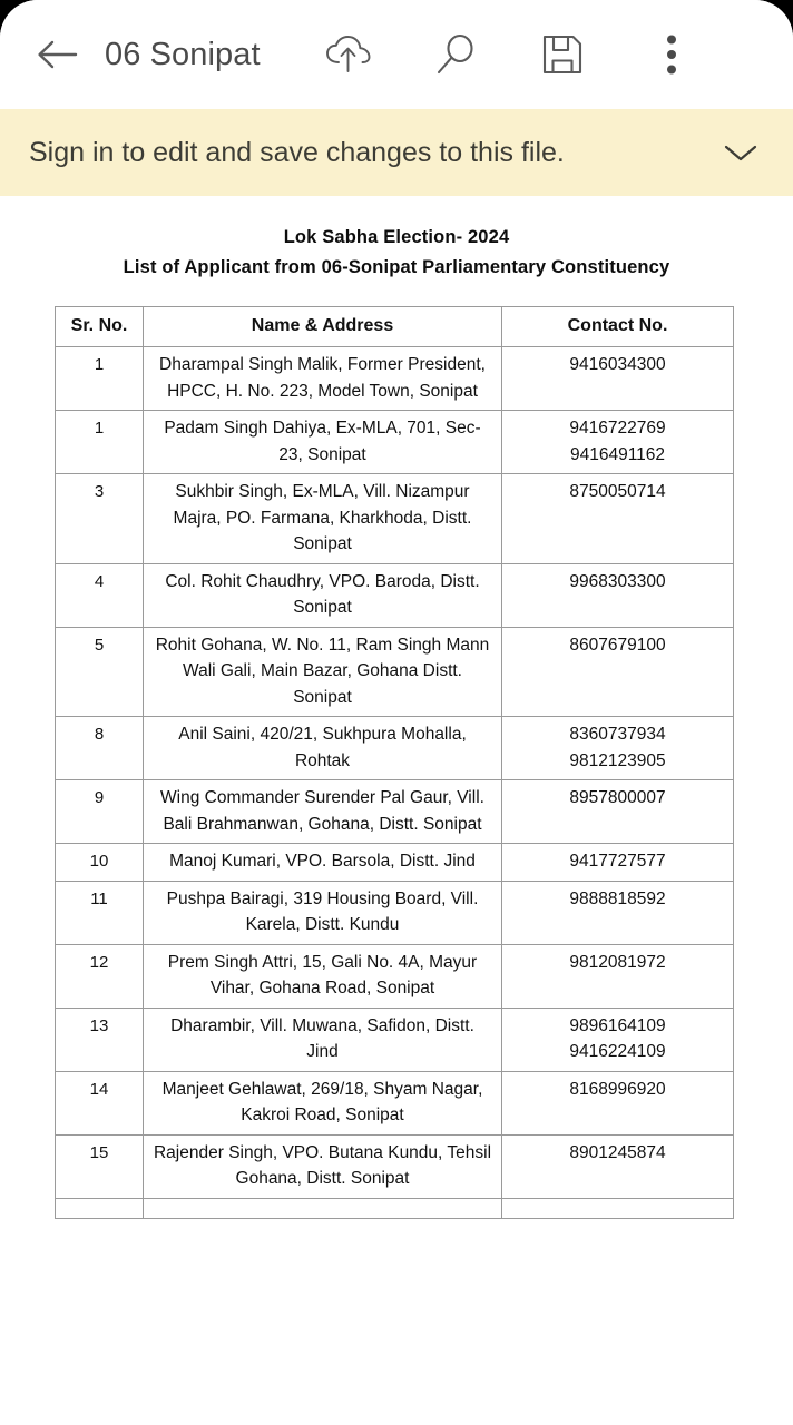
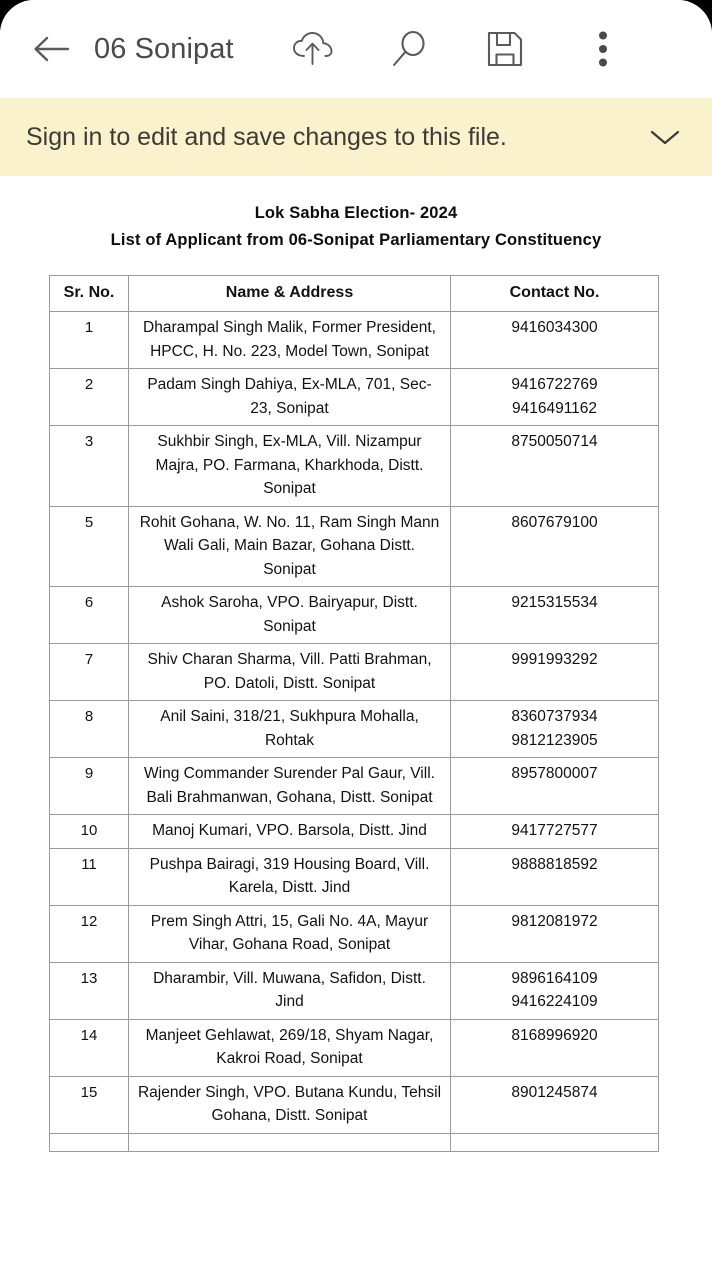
  06 Sonipat
  Sign in to edit and save changes to this file.
  Lok Sabha Election- 2024
  List of Applicant from 06-Sonipat Parliamentary Constituency
  Sr. No.	Name & Address	Contact No.
  1	Dharampal Singh Malik, Former President, HPCC, H. No. 223, Model Town, Sonipat	9416034300
- 1	Padam Singh Dahiya, Ex-MLA, 701, Sec-23, Sonipat	9416722769 9416491162
+ 2	Padam Singh Dahiya, Ex-MLA, 701, Sec-23, Sonipat	9416722769 9416491162
  3	Sukhbir Singh, Ex-MLA, Vill. Nizampur Majra, PO. Farmana, Kharkhoda, Distt. Sonipat	8750050714
- 4	Col. Rohit Chaudhry, VPO. Baroda, Distt. Sonipat	9968303300
  5	Rohit Gohana, W. No. 11, Ram Singh Mann Wali Gali, Main Bazar, Gohana Distt. Sonipat	8607679100
+ 6	Ashok Saroha, VPO. Bairyapur, Distt. Sonipat	9215315534
+ 7	Shiv Charan Sharma, Vill. Patti Brahman, PO. Datoli, Distt. Sonipat	9991993292
- 8	Anil Saini, 420/21, Sukhpura Mohalla, Rohtak	8360737934 9812123905
+ 8	Anil Saini, 318/21, Sukhpura Mohalla, Rohtak	8360737934 9812123905
  9	Wing Commander Surender Pal Gaur, Vill. Bali Brahmanwan, Gohana, Distt. Sonipat	8957800007
  10	Manoj Kumari, VPO. Barsola, Distt. Jind	9417727577
- 11	Pushpa Bairagi, 319 Housing Board, Vill. Karela, Distt. Kundu	9888818592
+ 11	Pushpa Bairagi, 319 Housing Board, Vill. Karela, Distt. Jind	9888818592
  12	Prem Singh Attri, 15, Gali No. 4A, Mayur Vihar, Gohana Road, Sonipat	9812081972
  13	Dharambir, Vill. Muwana, Safidon, Distt. Jind	9896164109 9416224109
  14	Manjeet Gehlawat, 269/18, Shyam Nagar, Kakroi Road, Sonipat	8168996920
  15	Rajender Singh, VPO. Butana Kundu, Tehsil Gohana, Distt. Sonipat	8901245874
